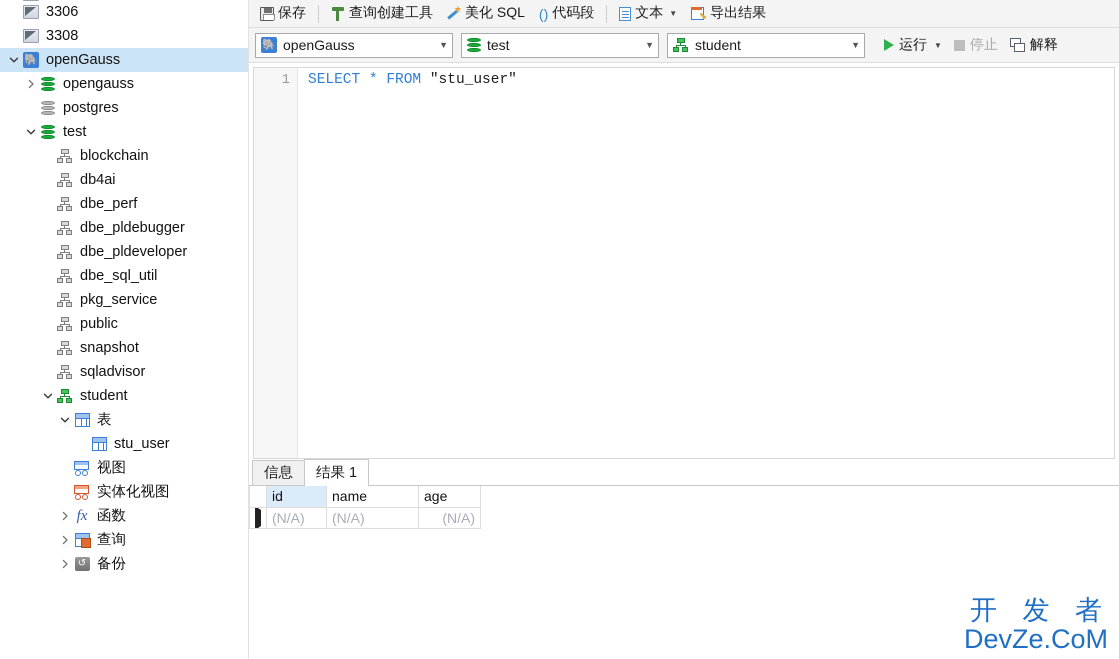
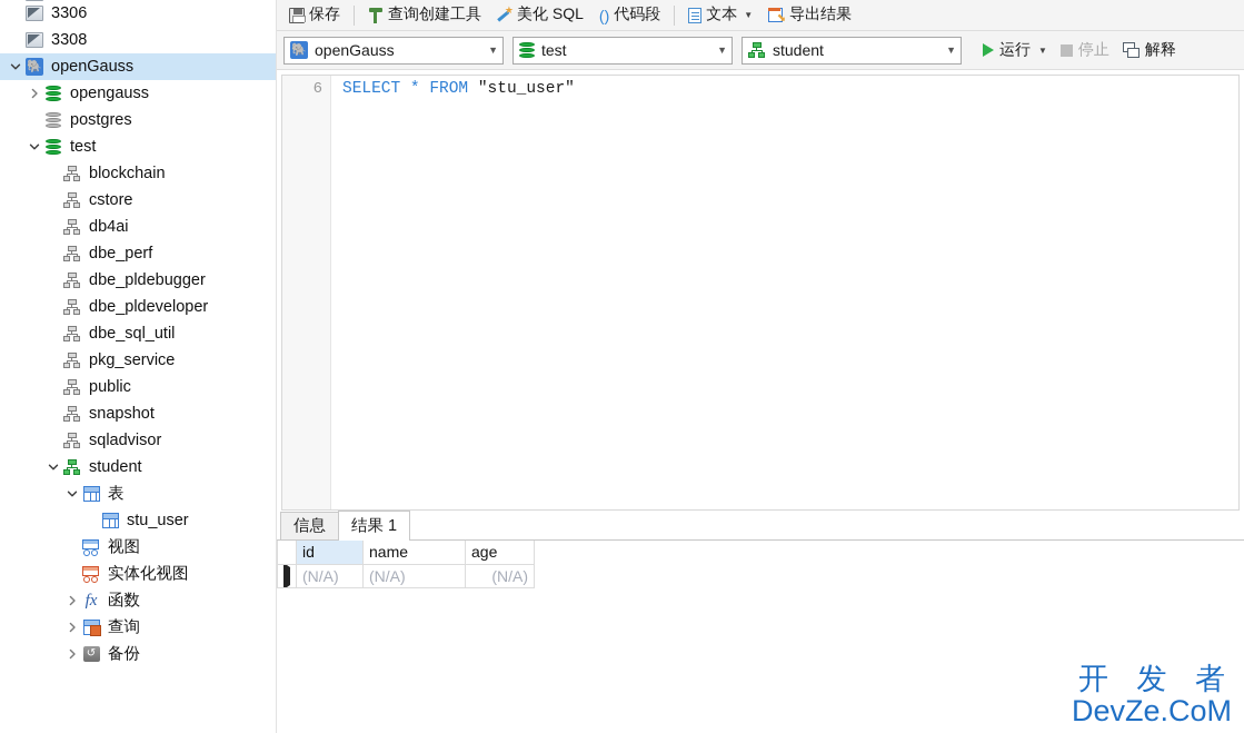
  3306
  3308
  🐘
  openGauss
  opengauss
  postgres
  test
  blockchain
+ cstore
  db4ai
  dbe_perf
  dbe_pldebugger
  dbe_pldeveloper
  dbe_sql_util
  pkg_service
  public
  snapshot
  sqladvisor
  student
  表
  stu_user
  视图
  实体化视图
  fx
  函数
  查询
  ↺
  备份
  保存
  查询创建工具
  美化 SQL
  ()
  代码段
  文本
  ▼
  ⬊
  导出结果
  🐘
  openGauss
  ▼
  test
  ▼
  student
  ▼
  运行
  ▼
  停止
  解释
- 1
+ 6
  SELECT * FROM "stu_user"
  信息
  结果 1
  	id	name	age
  	(N/A)	(N/A)	(N/A)
  开 发 者
  DevZe.CoM
